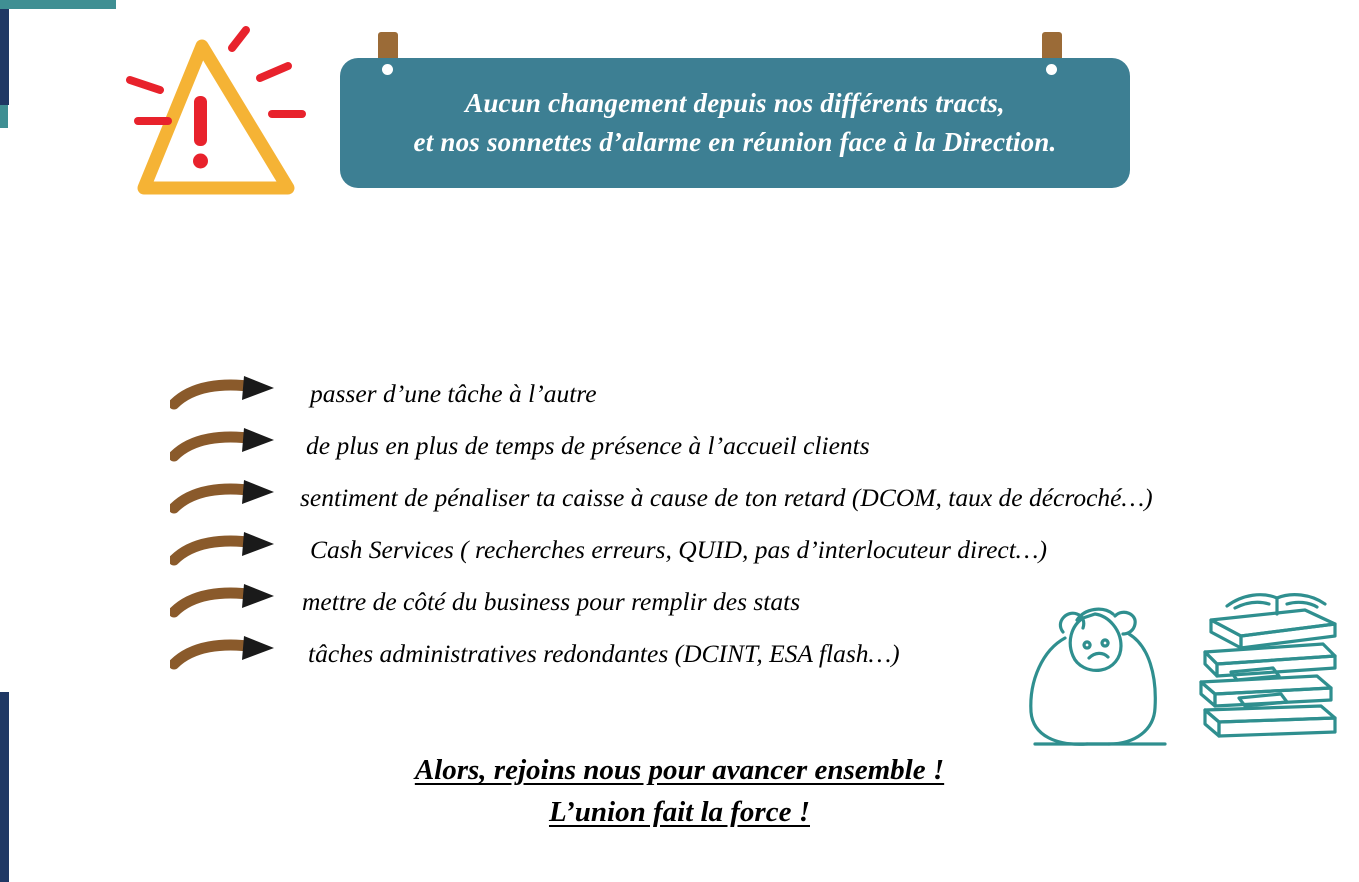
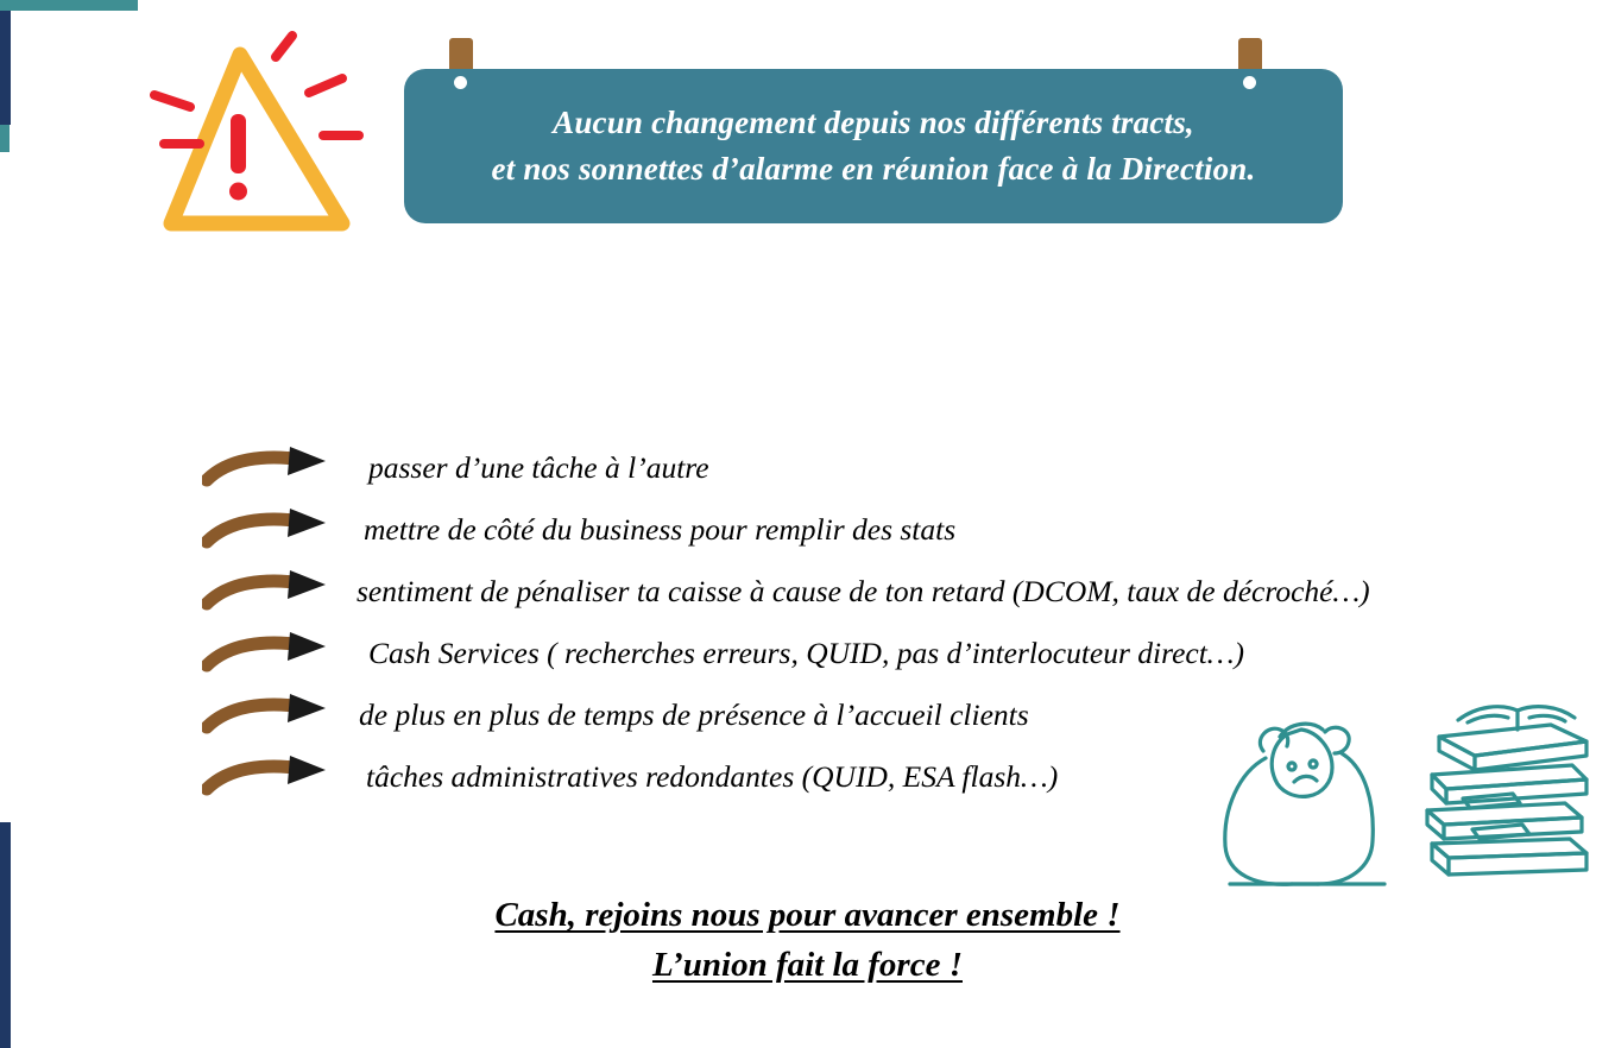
  Aucun changement depuis nos différents tracts,
  et nos sonnettes d’alarme en réunion face à la Direction.
  passer d’une tâche à l’autre
- de plus en plus de temps de présence à l’accueil clients
+ mettre de côté du business pour remplir des stats
  sentiment de pénaliser ta caisse à cause de ton retard (DCOM, taux de décroché…)
  Cash Services ( recherches erreurs, QUID, pas d’interlocuteur direct…)
- mettre de côté du business pour remplir des stats
+ de plus en plus de temps de présence à l’accueil clients
- tâches administratives redondantes (DCINT, ESA flash…)
+ tâches administratives redondantes (QUID, ESA flash…)
- Alors, rejoins nous pour avancer ensemble !
+ Cash, rejoins nous pour avancer ensemble !
  L’union fait la force !
